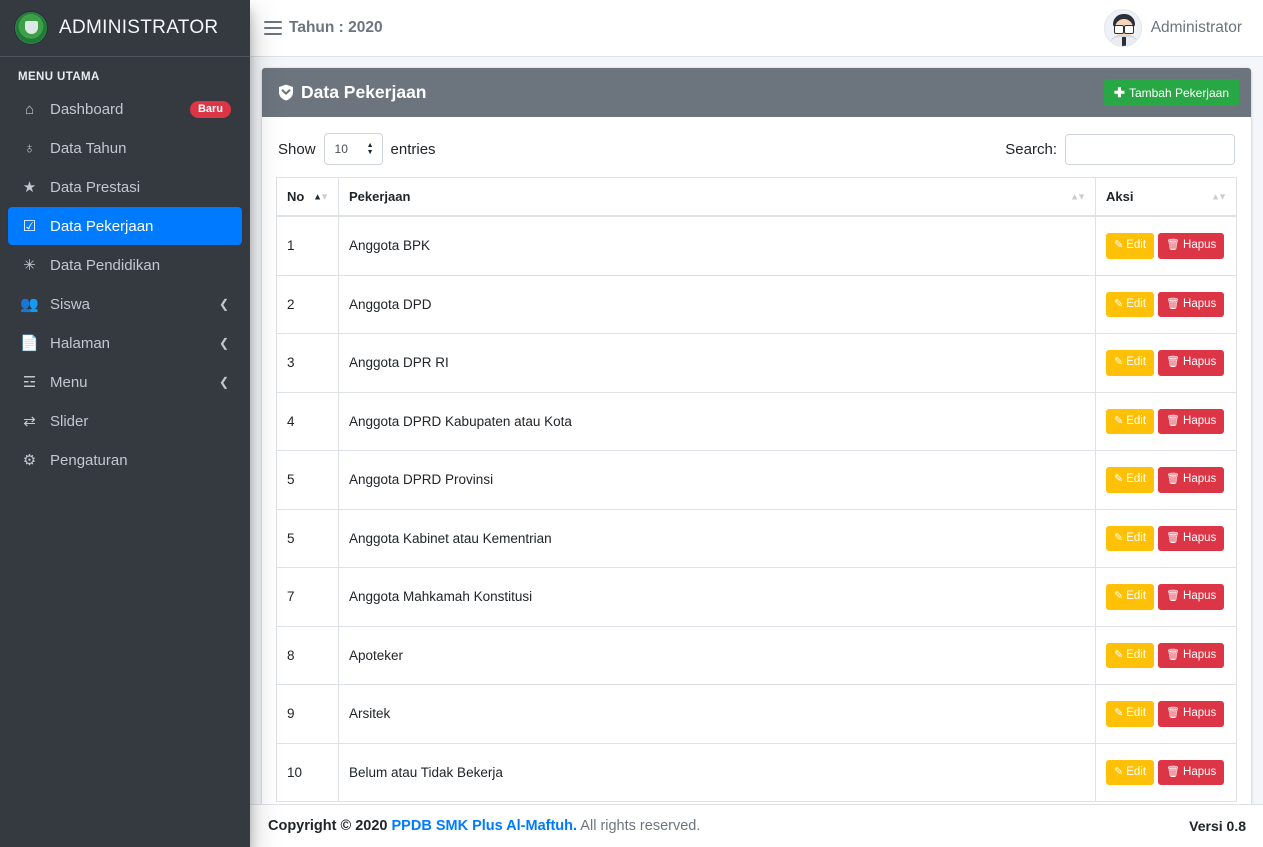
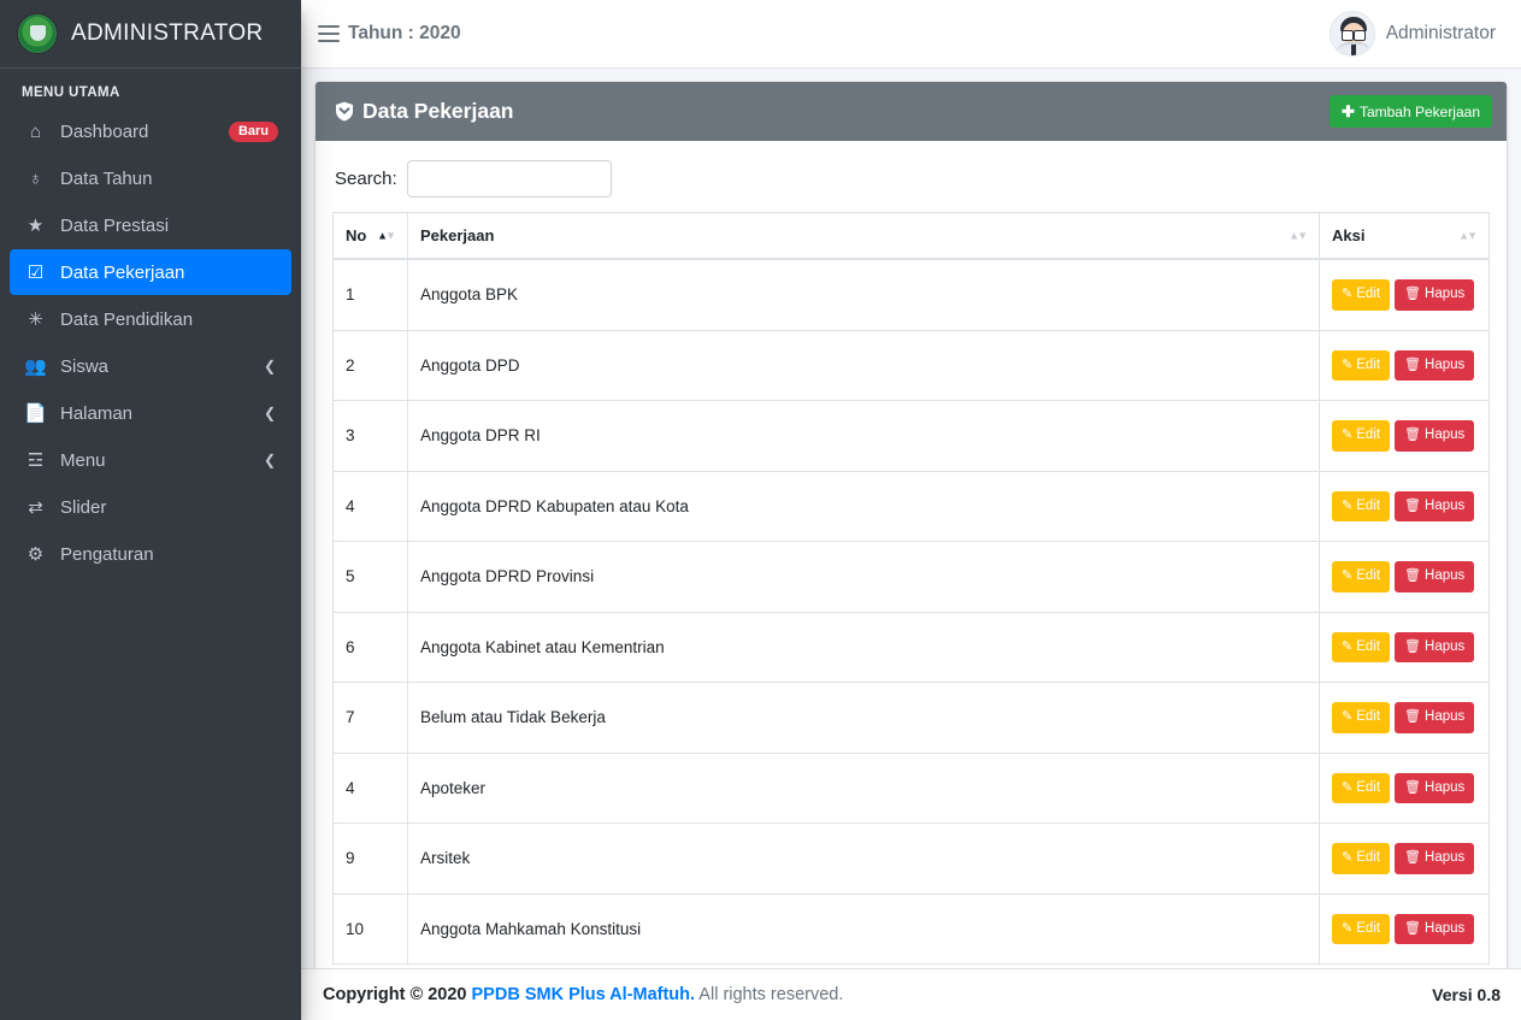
  ADMINISTRATOR
  MENU UTAMA
  ⌂
  Dashboard
  Baru
  ♁
  Data Tahun
  ★
  Data Prestasi
  ☑
  Data Pekerjaan
  ✳
  Data Pendidikan
  👥
  Siswa
  ❮
  📄
  Halaman
  ❮
  ☲
  Menu
  ❮
  ⇄
  Slider
  ⚙
  Pengaturan
  Tahun : 2020
  Administrator
  Data Pekerjaan
  ✚
  Tambah Pekerjaan
- Show
- 10
- entries
  Search:
  No ▲▼	Pekerjaan ▲▼	Aksi ▲▼
  1	Anggota BPK	✎ Edit 🗑 Hapus
  2	Anggota DPD	✎ Edit 🗑 Hapus
  3	Anggota DPR RI	✎ Edit 🗑 Hapus
  4	Anggota DPRD Kabupaten atau Kota	✎ Edit 🗑 Hapus
  5	Anggota DPRD Provinsi	✎ Edit 🗑 Hapus
- 5	Anggota Kabinet atau Kementrian	✎ Edit 🗑 Hapus
+ 6	Anggota Kabinet atau Kementrian	✎ Edit 🗑 Hapus
- 7	Anggota Mahkamah Konstitusi	✎ Edit 🗑 Hapus
+ 7	Belum atau Tidak Bekerja	✎ Edit 🗑 Hapus
- 8	Apoteker	✎ Edit 🗑 Hapus
+ 4	Apoteker	✎ Edit 🗑 Hapus
  9	Arsitek	✎ Edit 🗑 Hapus
- 10	Belum atau Tidak Bekerja	✎ Edit 🗑 Hapus
+ 10	Anggota Mahkamah Konstitusi	✎ Edit 🗑 Hapus
  Copyright © 2020 PPDB SMK Plus Al-Maftuh. All rights reserved.
  Versi 0.8
